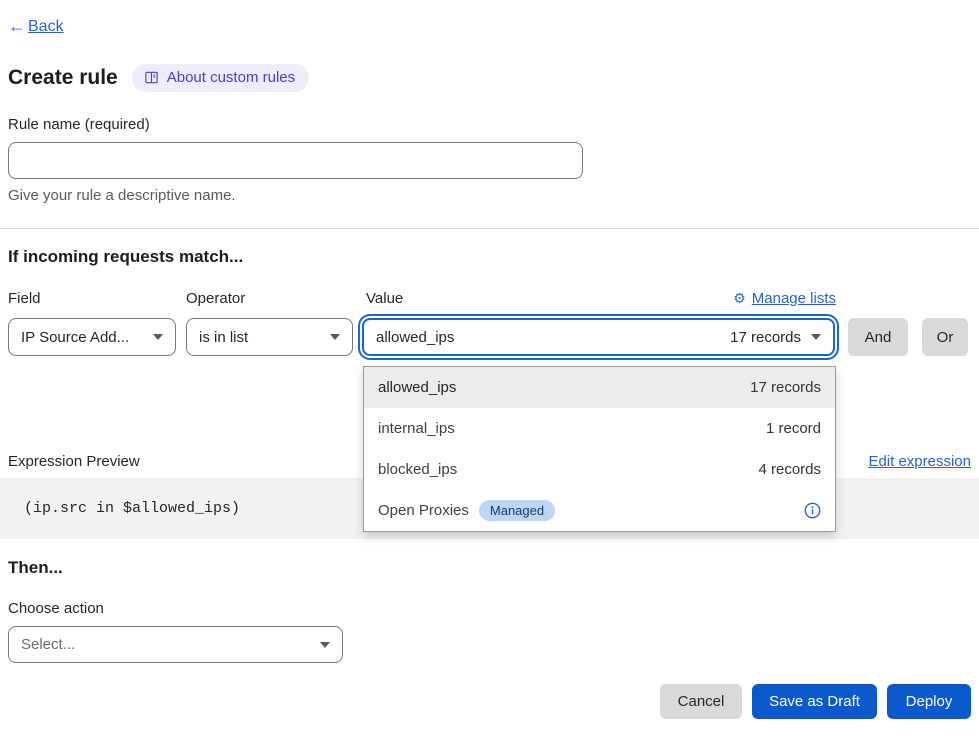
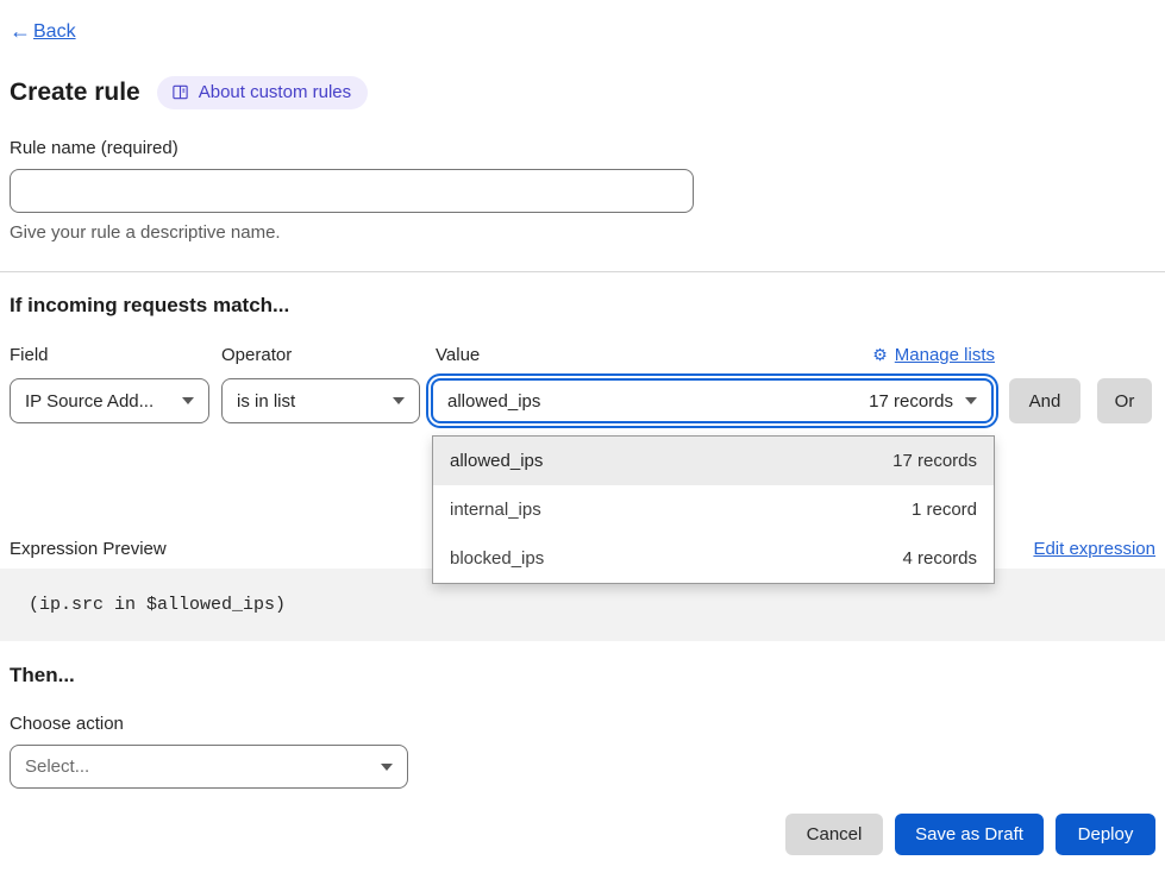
  ←
  Back
  Create rule
  About custom rules
  Rule name (required)
  Give your rule a descriptive name.
  If incoming requests match...
  Field
  Operator
  Value
  ⚙
  Manage lists
  IP Source Add...
  is in list
  allowed_ips
  17 records
  And
  Or
  allowed_ips
  17 records
  internal_ips
  1 record
  blocked_ips
  4 records
- Open Proxies
- Managed
  Expression Preview
  Edit expression
  (ip.src in $allowed_ips)
  Then...
  Choose action
  Select...
  Cancel
  Save as Draft
  Deploy
